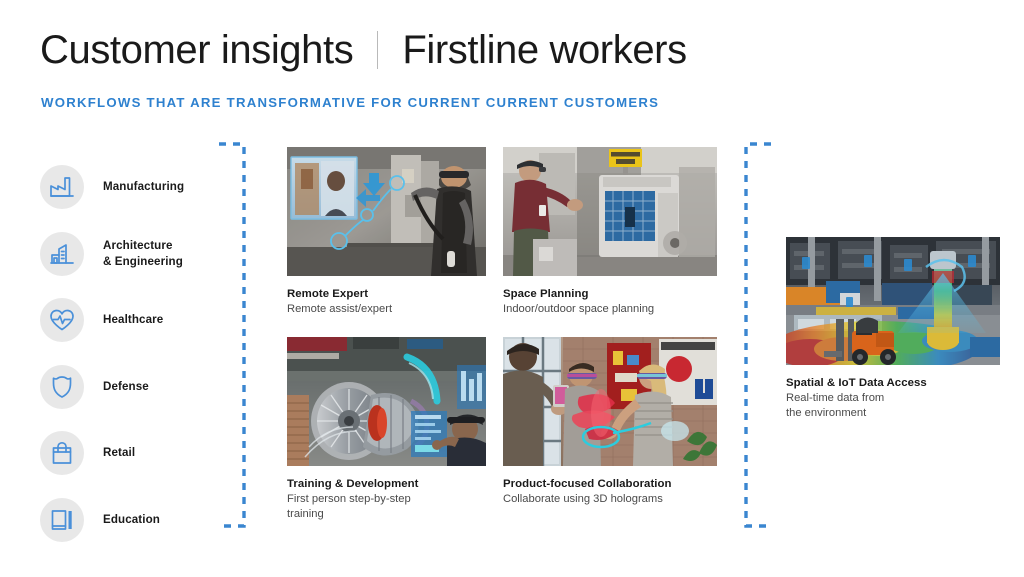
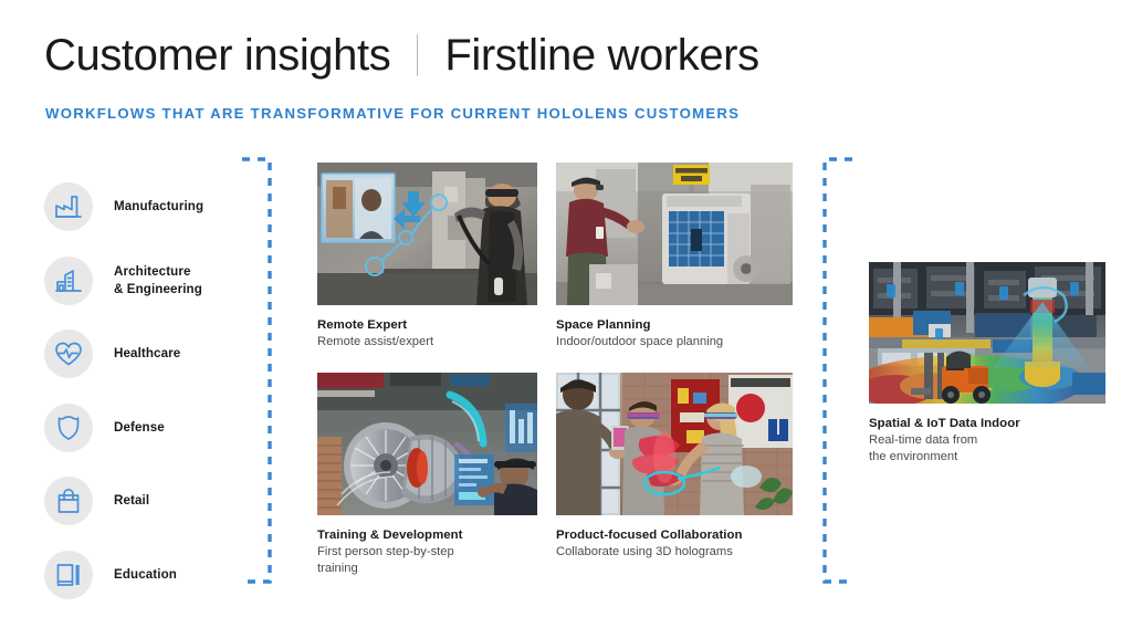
  Customer insights
  Firstline workers
- WORKFLOWS THAT ARE TRANSFORMATIVE FOR CURRENT CURRENT CUSTOMERS
+ WORKFLOWS THAT ARE TRANSFORMATIVE FOR CURRENT HOLOLENS CUSTOMERS
  Manufacturing
  Architecture
  & Engineering
  Healthcare
  Defense
  Retail
  Education
  Remote Expert
  Remote assist/expert
  Space Planning
  Indoor/outdoor space planning
  Training & Development
  First person step-by-step
  training
  Product-focused Collaboration
  Collaborate using 3D holograms
- Spatial & IoT Data Access
+ Spatial & IoT Data Indoor
  Real-time data from
  the environment
